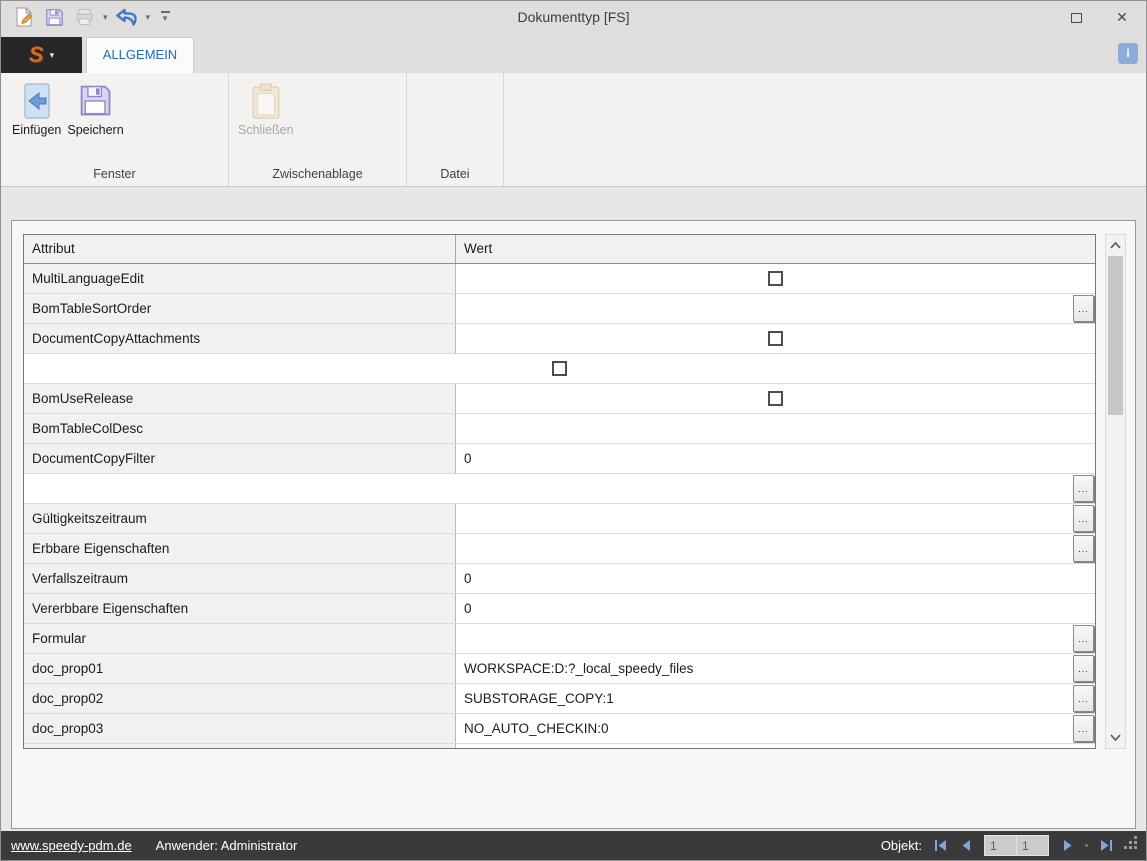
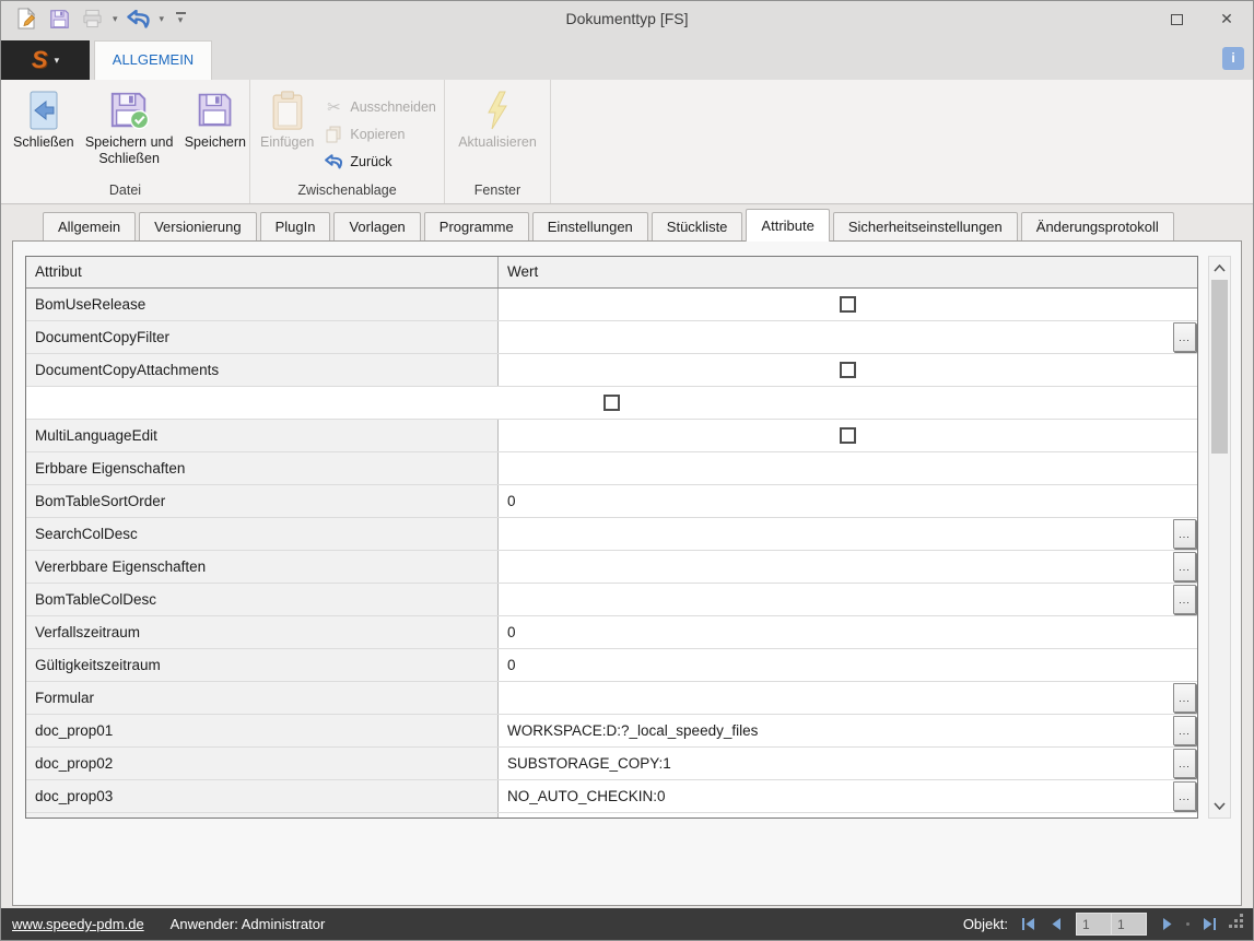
  ▾
  ▾
  ▾
  Dokumenttyp [FS]
  ✕
  S
  ▾
  ALLGEMEIN
  i
- Einfügen
+ Schließen
+ Speichern und Schließen
  Speichern
- Fenster
+ Datei
- Schließen
+ Einfügen
+ ✂
+ Ausschneiden
+ Kopieren
+ Zurück
  Zwischenablage
+ Aktualisieren
- Datei
+ Fenster
+ Allgemein
+ Versionierung
+ PlugIn
+ Vorlagen
+ Programme
+ Einstellungen
+ Stückliste
+ Attribute
+ Sicherheitseinstellungen
+ Änderungsprotokoll
  Attribut
  Wert
- MultiLanguageEdit
+ BomUseRelease
- BomTableSortOrder
+ DocumentCopyFilter
  ...
  DocumentCopyAttachments
- BomUseRelease
+ MultiLanguageEdit
- BomTableColDesc
+ Erbbare Eigenschaften
- DocumentCopyFilter
+ BomTableSortOrder
  0
+ SearchColDesc
  ...
- Gültigkeitszeitraum
+ Vererbbare Eigenschaften
  ...
- Erbbare Eigenschaften
+ BomTableColDesc
  ...
  Verfallszeitraum
  0
- Vererbbare Eigenschaften
+ Gültigkeitszeitraum
  0
  Formular
  ...
  doc_prop01
  WORKSPACE:D:?_local_speedy_files
  ...
  doc_prop02
  SUBSTORAGE_COPY:1
  ...
  doc_prop03
  NO_AUTO_CHECKIN:0
  ...
  www.speedy-pdm.de
  Anwender: Administrator
  Objekt:
  1
  1
